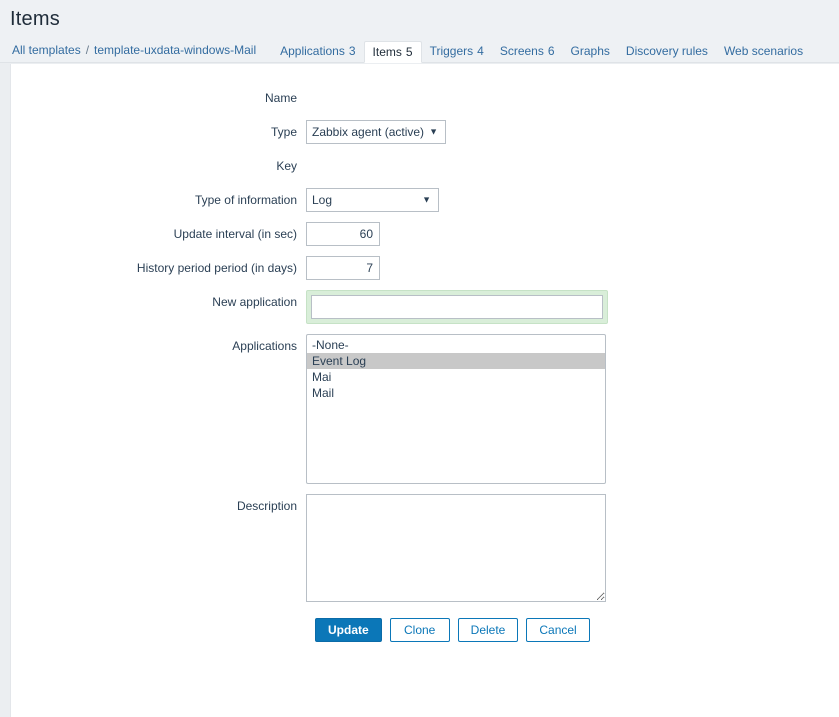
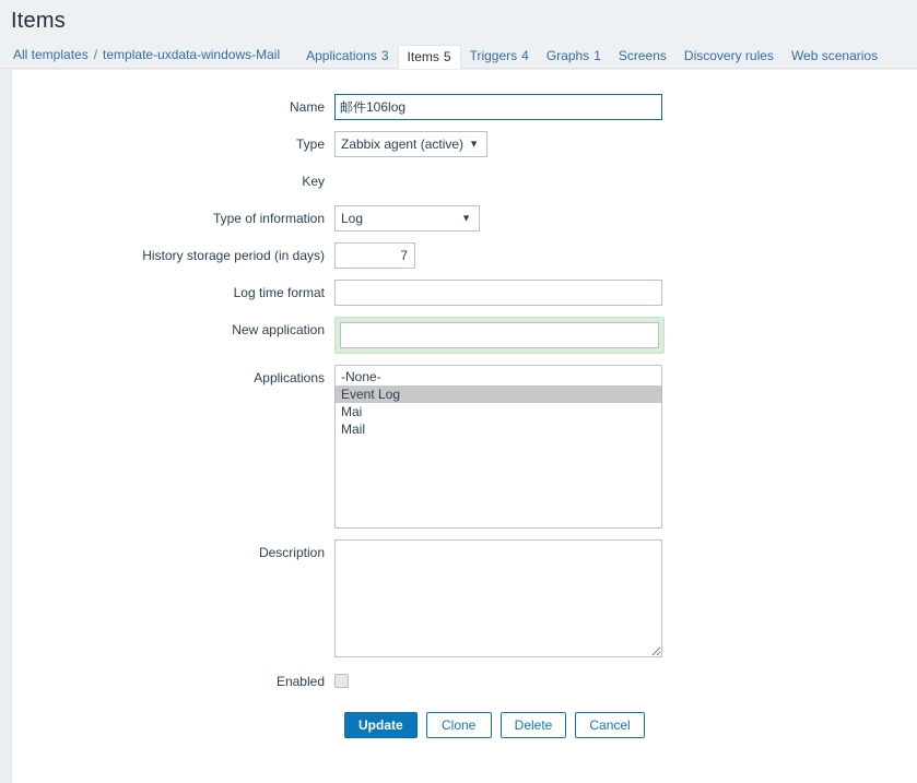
  Items
  All templates
  /
  template-uxdata-windows-Mail
  Applications
  3
  Items
  5
  Triggers
  4
- Screens
+ Graphs
- 6
+ 1
- Graphs
+ Screens
  Discovery rules
  Web scenarios
  Name
+ 邮件106log
  Type
  Zabbix agent (active)
  ▼
  Key
  Type of information
  Log
  ▼
- Update interval (in sec)
- 60
- History period period (in days)
+ History storage period (in days)
  7
+ Log time format
  New application
  Applications
  Description
+ Enabled
  Update
  Clone
  Delete
  Cancel
